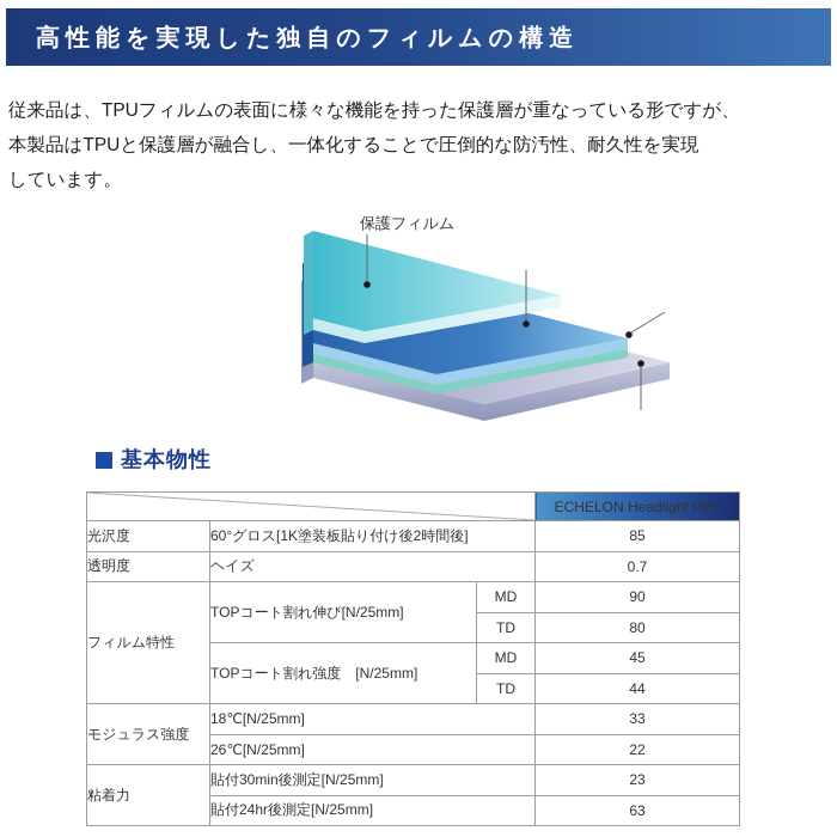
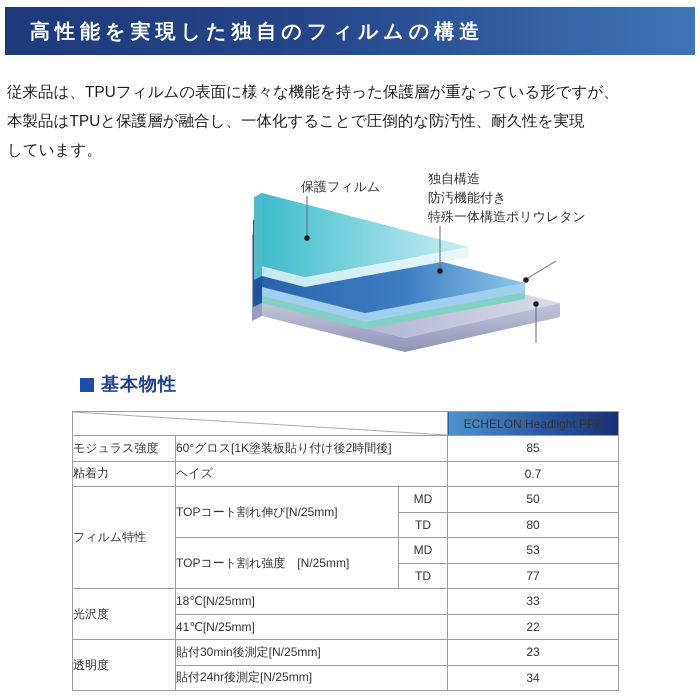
  高性能を実現した独自のフィルムの構造
  従来品は、TPUフィルムの表面に様々な機能を持った保護層が重なっている形ですが、
  本製品はTPUと保護層が融合し、一体化することで圧倒的な防汚性、耐久性を実現
  しています。
  保護フィルム
+ 独自構造
+ 防汚機能付き
+ 特殊一体構造ポリウレタン
  基本物性
  	ECHELON Headlight PPF
- 光沢度	60°グロス[1K塗装板貼り付け後2時間後]	85
+ モジュラス強度	60°グロス[1K塗装板貼り付け後2時間後]	85
- 透明度	ヘイズ	0.7
+ 粘着力	ヘイズ	0.7
- フィルム特性	TOPコート割れ伸び[N/25mm]	MD	90
+ フィルム特性	TOPコート割れ伸び[N/25mm]	MD	50
  TD	80
- TOPコート割れ強度 [N/25mm]	MD	45
+ TOPコート割れ強度 [N/25mm]	MD	53
- TD	44
+ TD	77
- モジュラス強度	18℃[N/25mm]	33
+ 光沢度	18℃[N/25mm]	33
- 26℃[N/25mm]	22
+ 41℃[N/25mm]	22
- 粘着力	貼付30min後測定[N/25mm]	23
+ 透明度	貼付30min後測定[N/25mm]	23
- 貼付24hr後測定[N/25mm]	63
+ 貼付24hr後測定[N/25mm]	34
